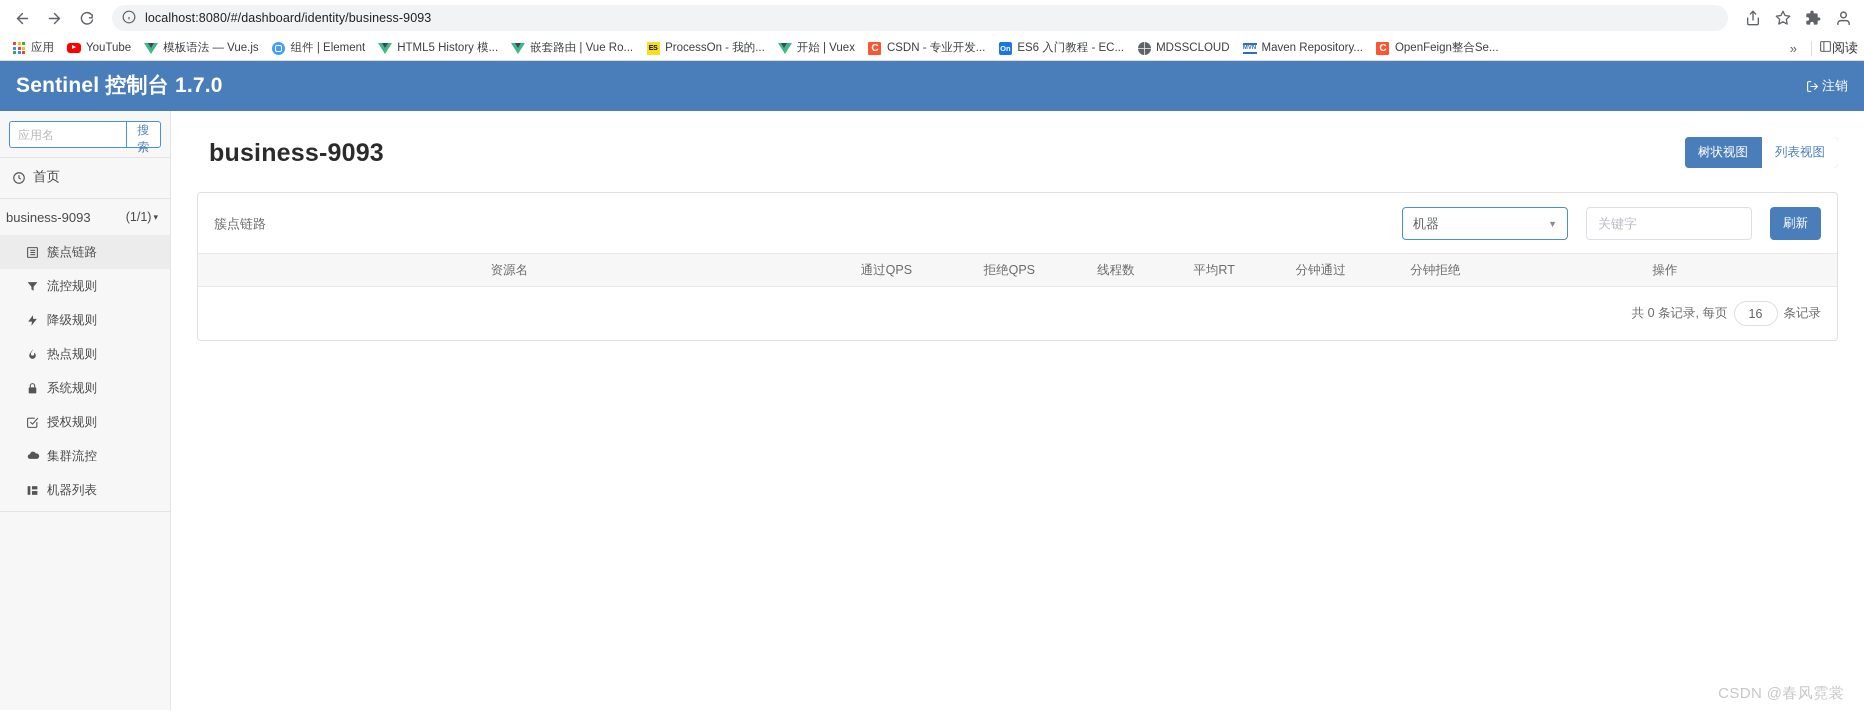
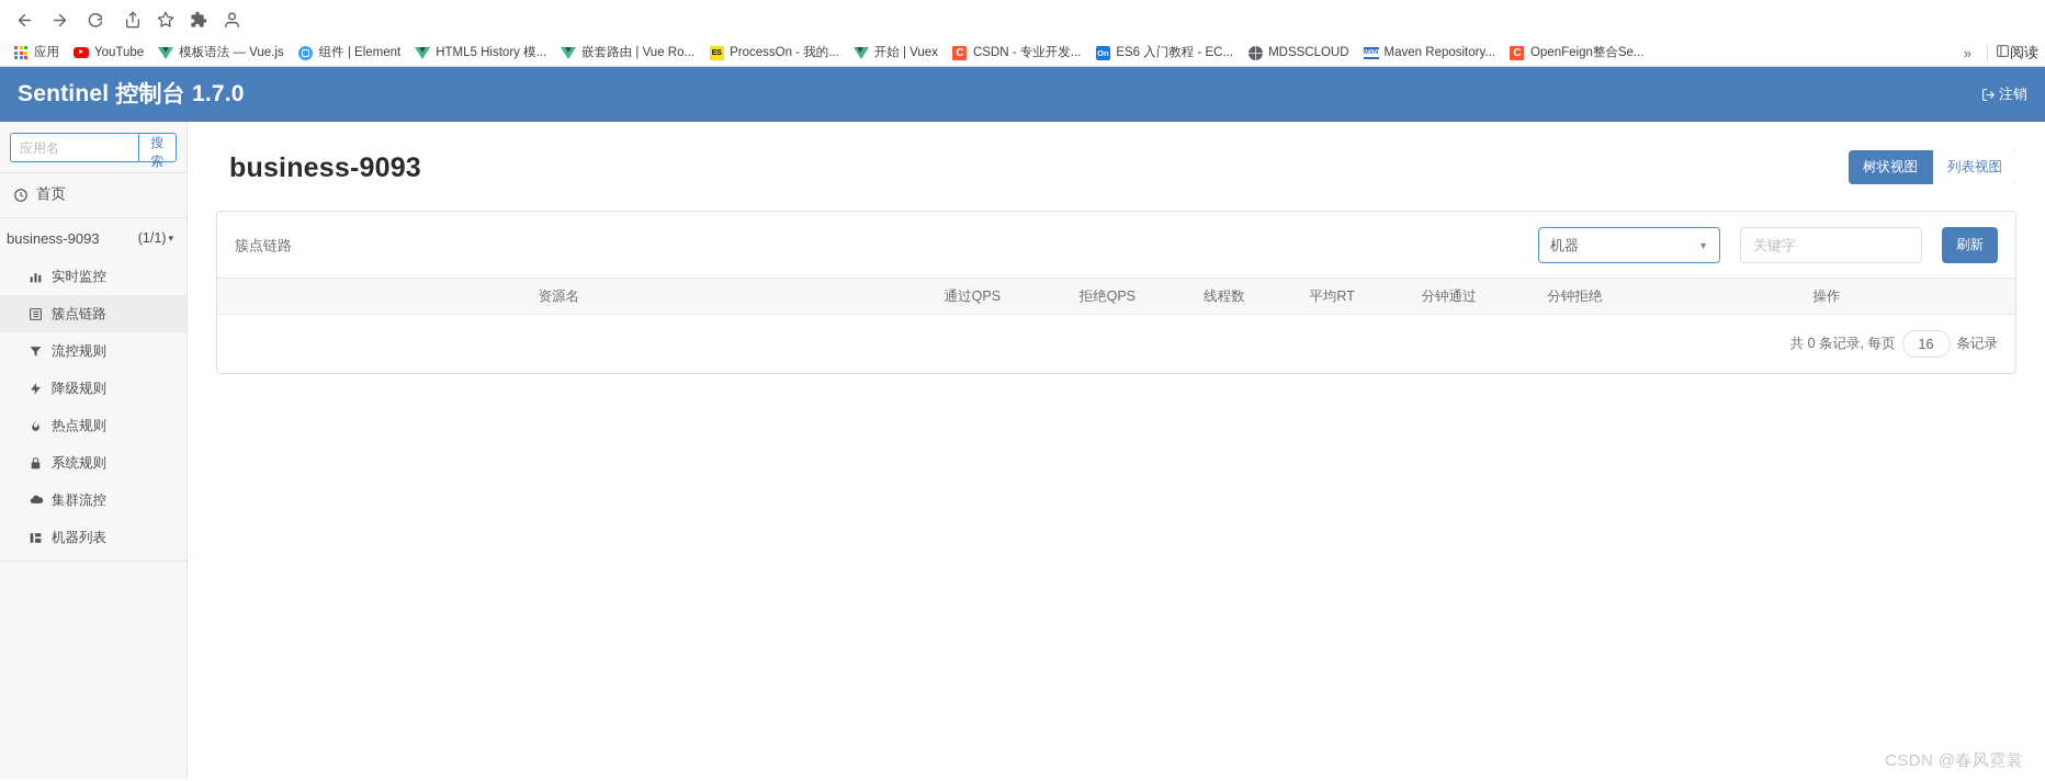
- localhost:8080/#/dashboard/identity/business-9093
  应用
  YouTube
  模板语法 — Vue.js
  组件 | Element
  HTML5 History 模...
  嵌套路由 | Vue Ro...
  ProcessOn - 我的...
  开始 | Vuex
  C
  CSDN - 专业开发...
  On
  ES6 入门教程 - EC...
  MDSSCLOUD
  Maven Repository...
  C
  OpenFeign整合Se...
  »
  阅读
  Sentinel 控制台 1.7.0
  注销
  应用名
  搜索
  首页
  business-9093
  (1/1)
  ▾
+ 实时监控
  簇点链路
  流控规则
  降级规则
  热点规则
  系统规则
- 授权规则
  集群流控
  机器列表
  business-9093
  树状视图
  列表视图
  簇点链路
  机器
  ▼
  关键字
  刷新
  资源名	通过QPS	拒绝QPS	线程数	平均RT	分钟通过	分钟拒绝	操作
  共 0 条记录, 每页
  16
  条记录
  CSDN @春风霓裳
